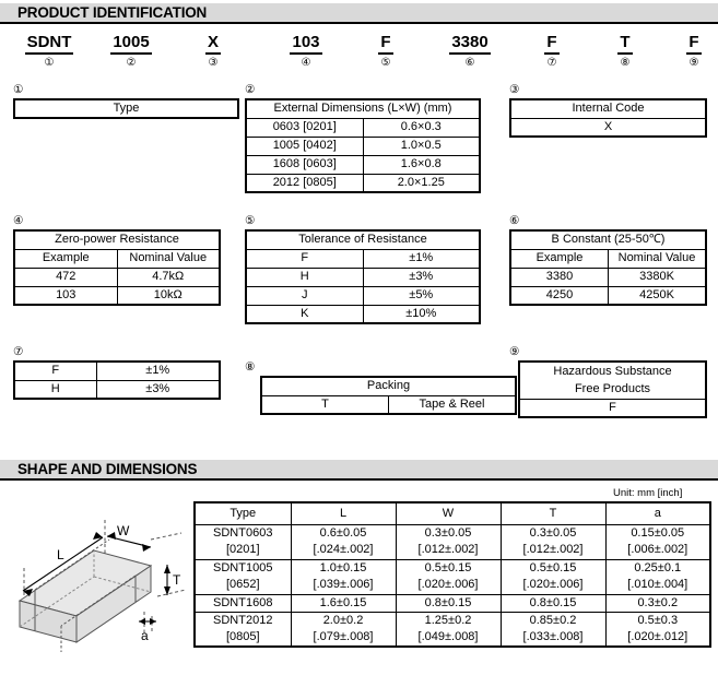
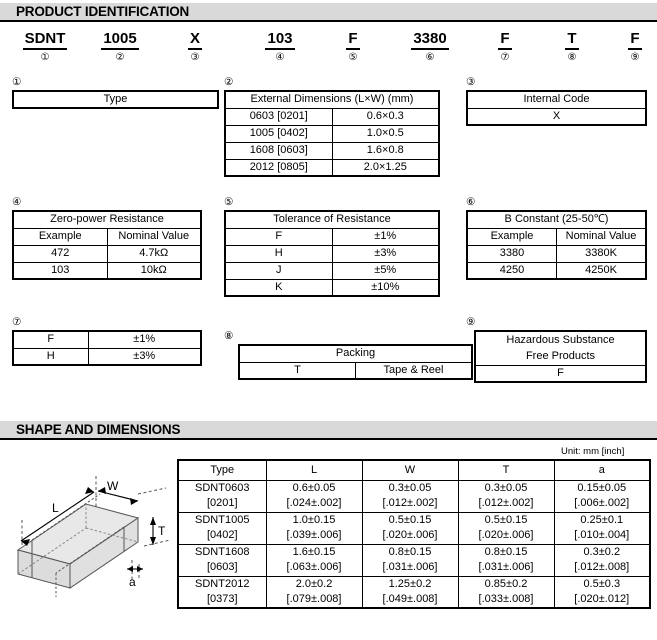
  PRODUCT IDENTIFICATION
  SDNT
  ①
  1005
  ②
  X
  ③
  103
  ④
  F
  ⑤
  3380
  ⑥
  F
  ⑦
  T
  ⑧
  F
  ⑨
  ①
  ②
  ③
  Type
  External Dimensions (L×W) (mm)
  0603 [0201]	0.6×0.3
  1005 [0402]	1.0×0.5
  1608 [0603]	1.6×0.8
  2012 [0805]	2.0×1.25
  Internal Code
  X
  ④
  ⑤
  ⑥
  Zero-power Resistance
  Example	Nominal Value
  472	4.7kΩ
  103	10kΩ
  Tolerance of Resistance
  F	±1%
  H	±3%
  J	±5%
  K	±10%
  B Constant (25-50℃)
  Example	Nominal Value
  3380	3380K
  4250	4250K
  ⑦
  ⑧
  ⑨
  F	±1%
  H	±3%
  Packing
  T	Tape & Reel
  Hazardous Substance
  Free Products
  F
  SHAPE AND DIMENSIONS
  Unit: mm [inch]
  L
  W
  T
  a
  Type	L	W	T	a
  SDNT0603	0.6±0.05	0.3±0.05	0.3±0.05	0.15±0.05
  [0201]	[.024±.002]	[.012±.002]	[.012±.002]	[.006±.002]
  SDNT1005	1.0±0.15	0.5±0.15	0.5±0.15	0.25±0.1
- [0652]	[.039±.006]	[.020±.006]	[.020±.006]	[.010±.004]
+ [0402]	[.039±.006]	[.020±.006]	[.020±.006]	[.010±.004]
  SDNT1608	1.6±0.15	0.8±0.15	0.8±0.15	0.3±0.2
+ [0603]	[.063±.006]	[.031±.006]	[.031±.006]	[.012±.008]
  SDNT2012	2.0±0.2	1.25±0.2	0.85±0.2	0.5±0.3
- [0805]	[.079±.008]	[.049±.008]	[.033±.008]	[.020±.012]
+ [0373]	[.079±.008]	[.049±.008]	[.033±.008]	[.020±.012]
